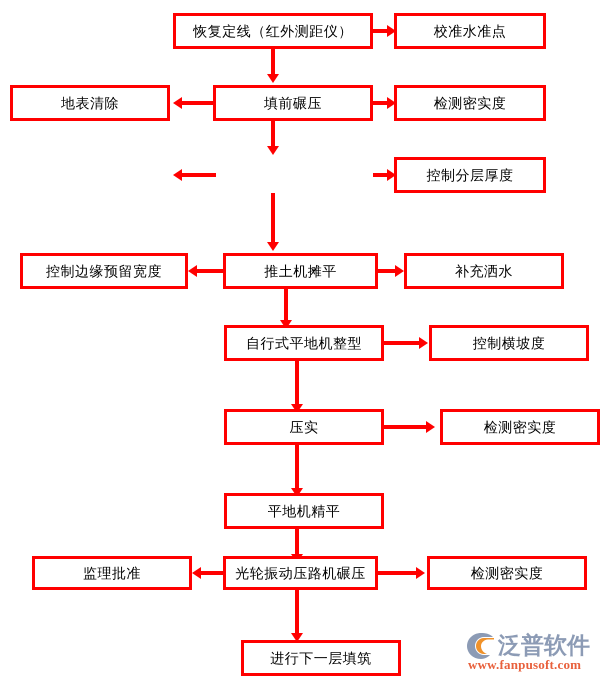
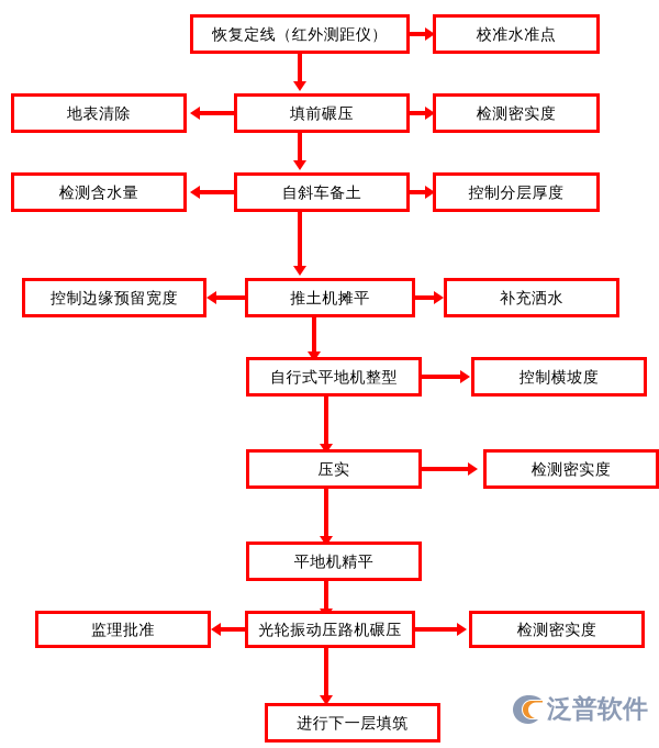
  恢复定线（红外测距仪）
  校准水准点
  地表清除
  填前碾压
  检测密实度
+ 检测含水量
+ 自斜车备土
  控制分层厚度
  控制边缘预留宽度
  推土机摊平
  补充洒水
  自行式平地机整型
  控制横坡度
  压实
  检测密实度
  平地机精平
  监理批准
  光轮振动压路机碾压
  检测密实度
  进行下一层填筑
  泛普软件
- www.fanpusoft.com
